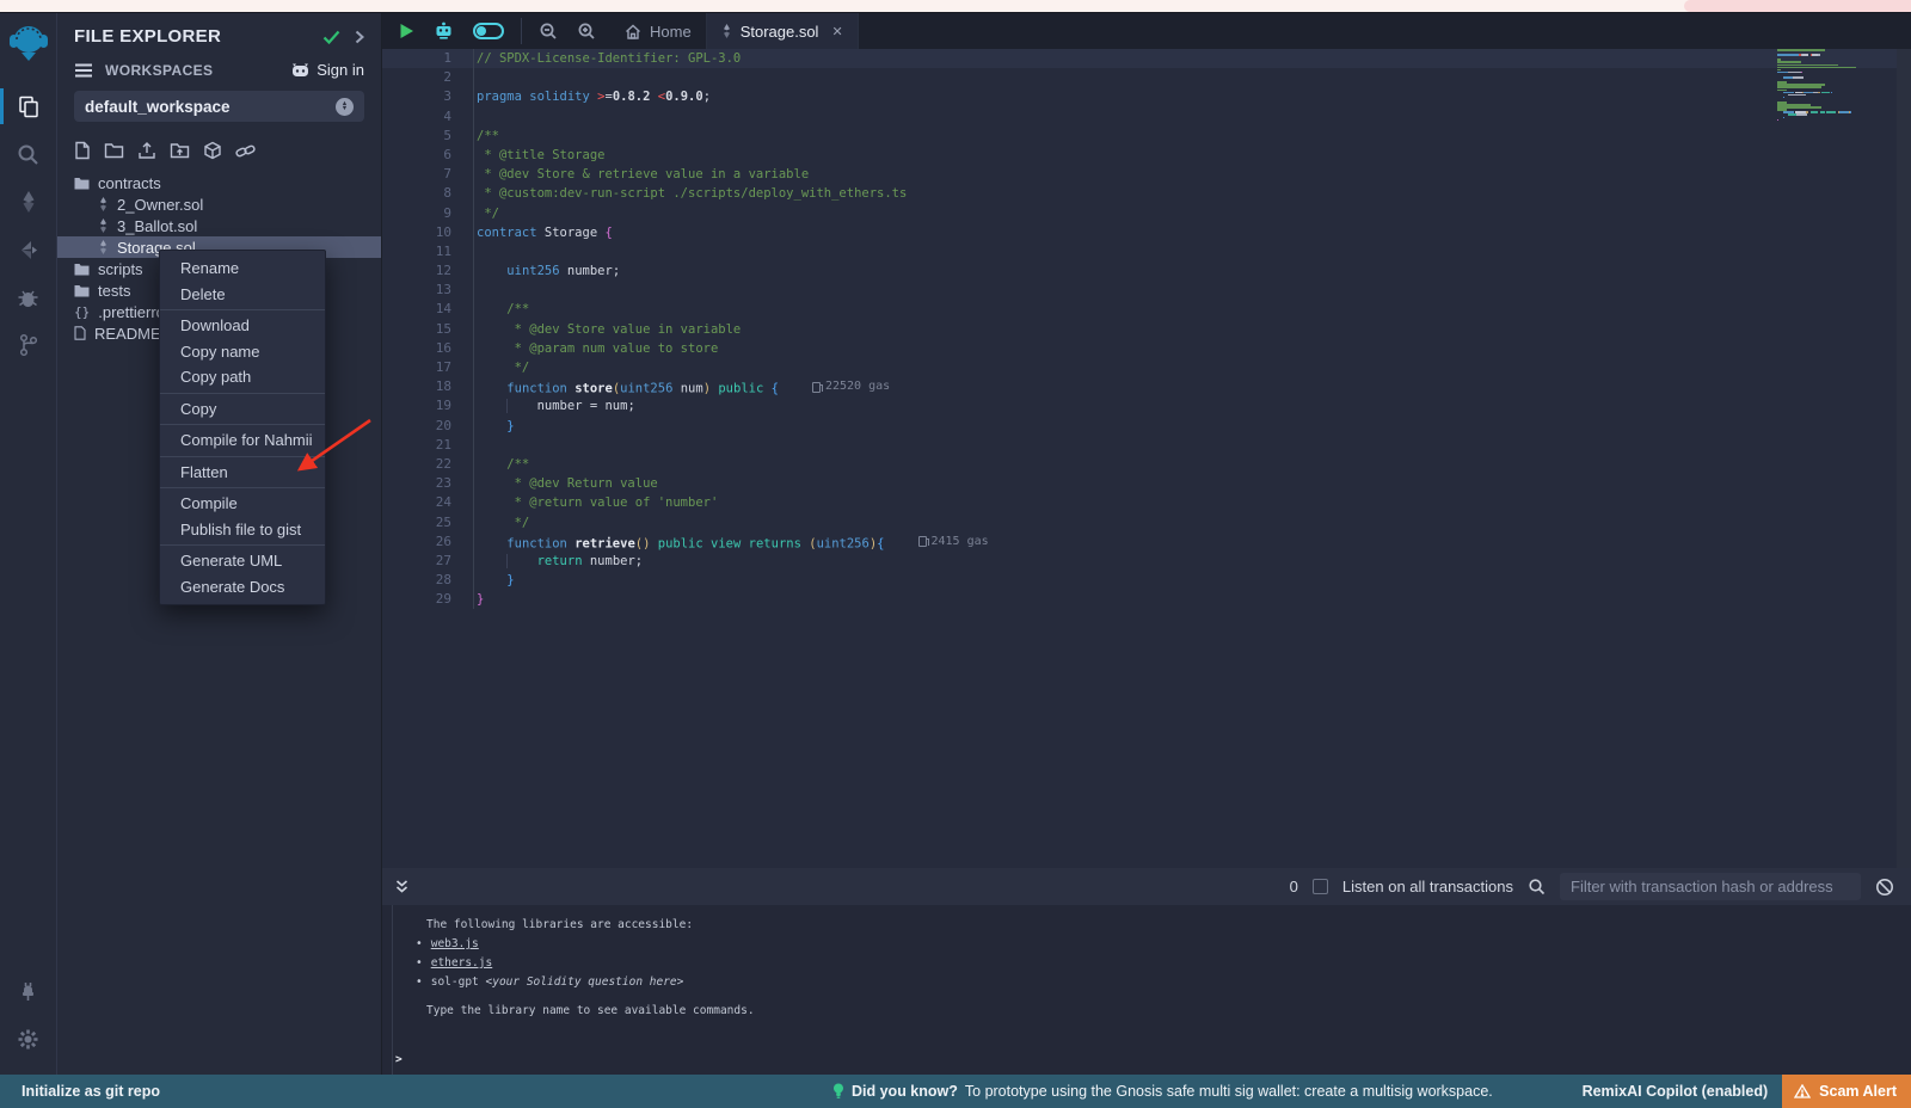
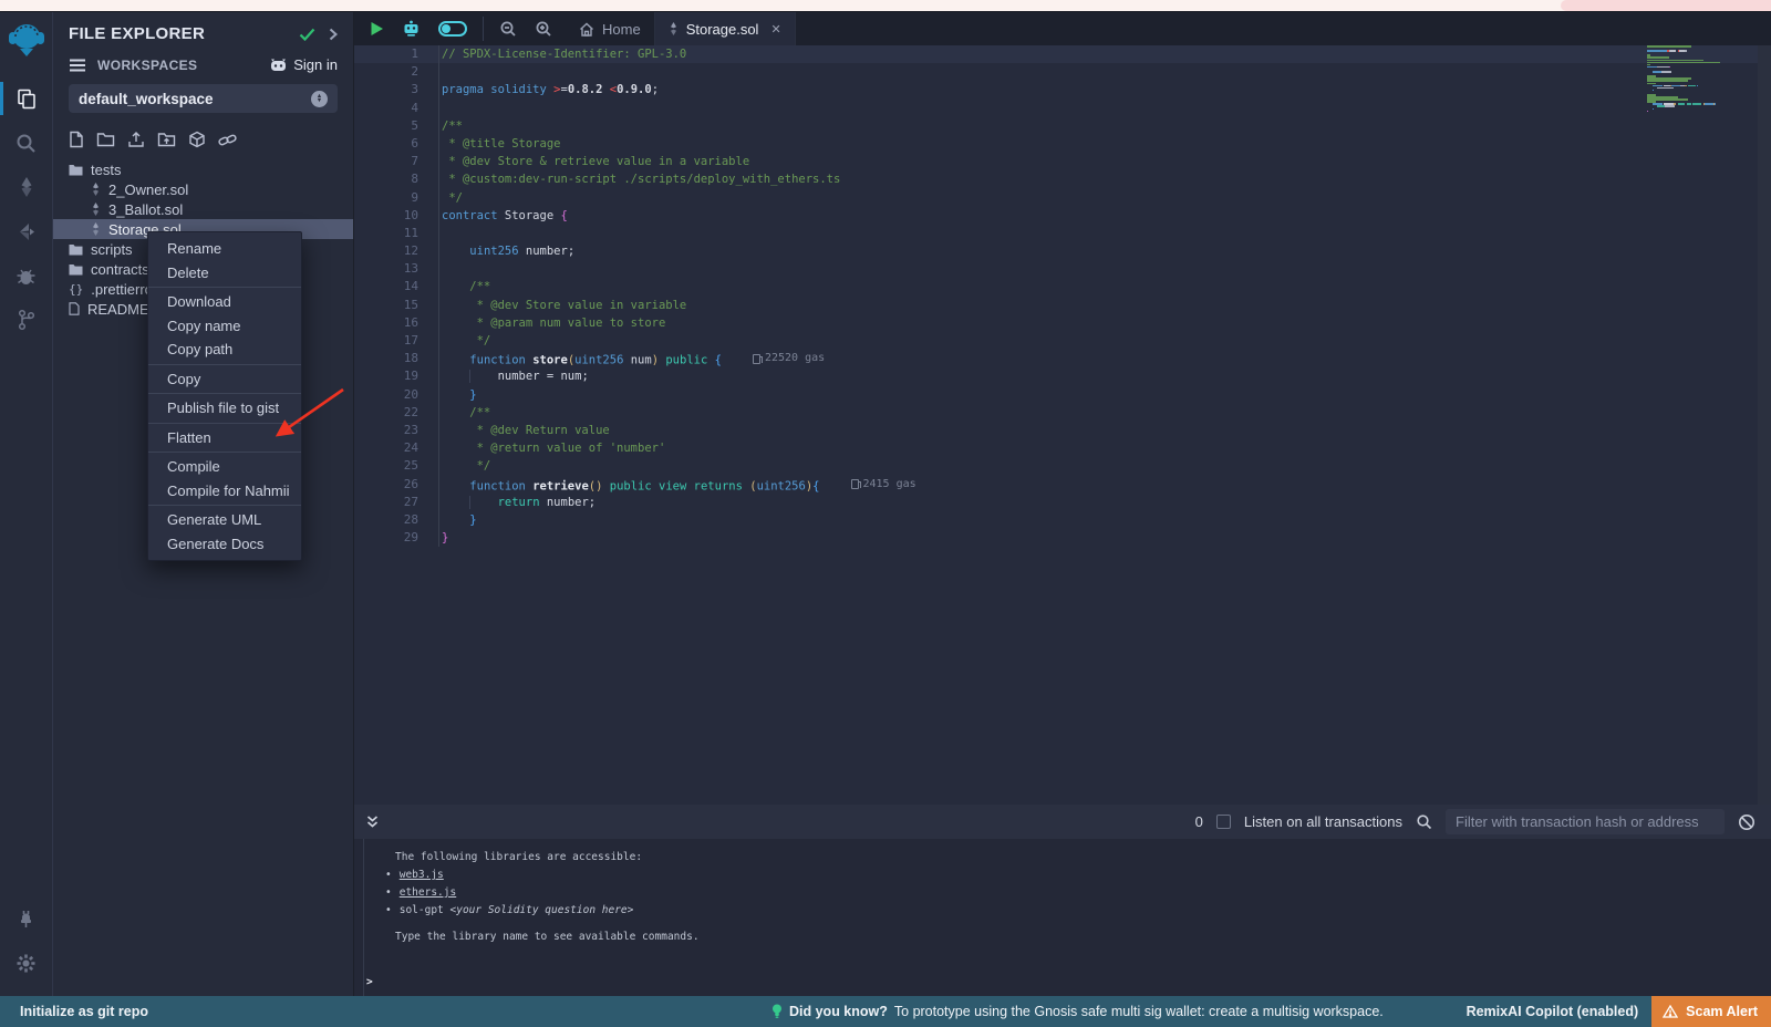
  FILE EXPLORER
  WORKSPACES
  Sign in
  default_workspace
- contracts
+ tests
  2_Owner.sol
  3_Ballot.sol
  Storage.sol
  scripts
- tests
+ contracts
  {}
  .prettierr
  Home
  Storage.sol
  ✕
  1
  // SPDX-License-Identifier: GPL-3.0
  2
  3
  pragma solidity >=0.8.2 <0.9.0;
  4
  5
  /**
  6
  * @title Storage
  7
  * @dev Store & retrieve value in a variable
  8
  * @custom:dev-run-script ./scripts/deploy_with_ethers.ts
  9
  */
  10
  contract Storage {
  11
  12
  uint256 number;
  13
  14
  /**
  15
  * @dev Store value in variable
  16
  * @param num value to store
  17
  */
  18
  function store(uint256 num) public { 22520 gas
  19
  number = num;
  20
  }
- 21
  22
  /**
  23
  * @dev Return value
  24
  * @return value of 'number'
  25
  */
  26
  function retrieve() public view returns (uint256){ 2415 gas
  27
  return number;
  28
  }
  29
  }
  0
  Listen on all transactions
  Filter with transaction hash or address
  The following libraries are accessible:
  • web3.js
  • ethers.js
  • sol-gpt <your Solidity question here>
  Type the library name to see available commands.
  >
  Initialize as git repo
  Did you know?
  To prototype using the Gnosis safe multi sig wallet: create a multisig workspace.
  RemixAI Copilot (enabled)
  Scam Alert
  Rename
  Delete
  Download
  Copy name
  Copy path
  Copy
- Compile for Nahmii
+ Publish file to gist
  Flatten
  Compile
- Publish file to gist
+ Compile for Nahmii
  Generate UML
  Generate Docs
